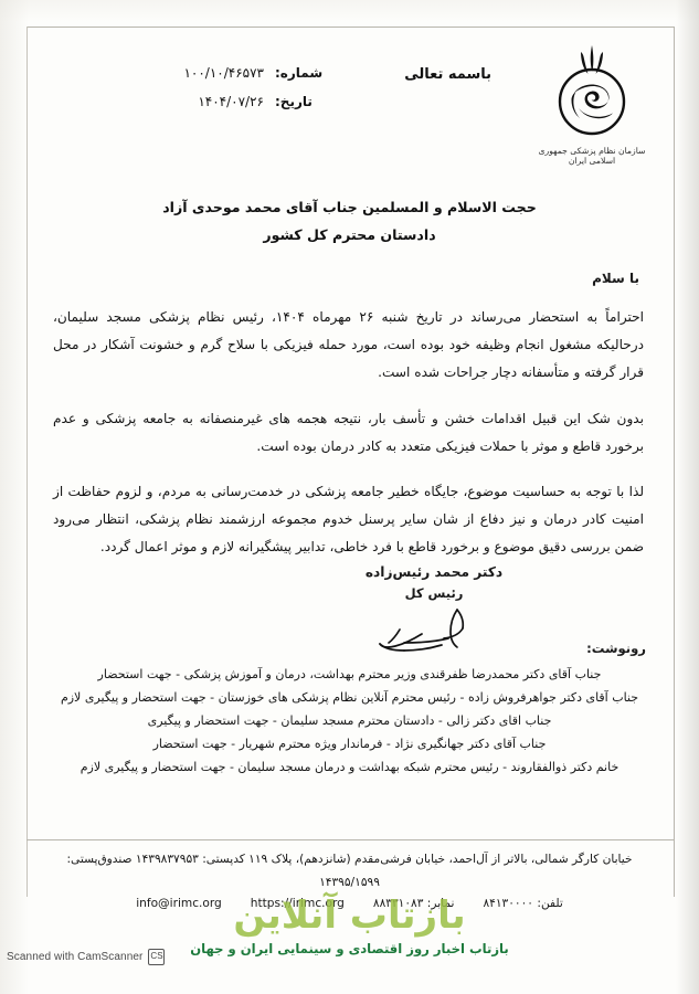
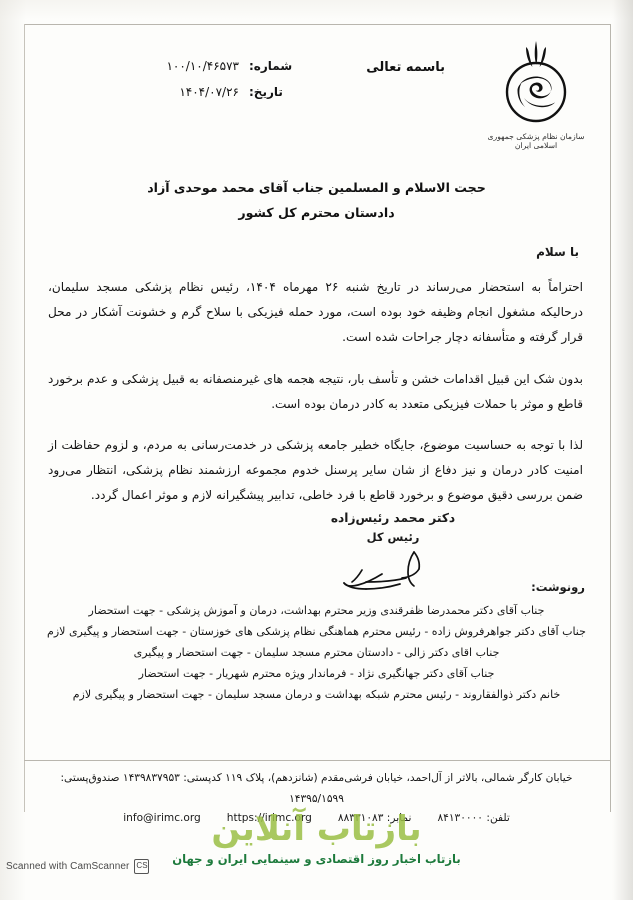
  سازمان نظام پزشکی جمهوری اسلامی ایران
  باسمه تعالی
  شماره:
  ۱۰۰/۱۰/۴۶۵۷۳
  تاریخ:
  ۱۴۰۴/۰۷/۲۶
  حجت الاسلام و المسلمین جناب آقای محمد موحدی آزاد
  دادستان محترم کل کشور
  با سلام
  احتراماً به استحضار می‌رساند در تاریخ شنبه ۲۶ مهرماه ۱۴۰۴، رئیس نظام پزشکی مسجد سلیمان، درحالیکه مشغول انجام وظیفه خود بوده است، مورد حمله فیزیکی با سلاح گرم و خشونت آشکار در محل قرار گرفته و متأسفانه دچار جراحات شده است.
- بدون شک این قبیل اقدامات خشن و تأسف بار، نتیجه هجمه های غیرمنصفانه به جامعه پزشکی و عدم برخورد قاطع و موثر با حملات فیزیکی متعدد به کادر درمان بوده است.
+ بدون شک این قبیل اقدامات خشن و تأسف بار، نتیجه هجمه های غیرمنصفانه به قبیل پزشکی و عدم برخورد قاطع و موثر با حملات فیزیکی متعدد به کادر درمان بوده است.
  لذا با توجه به حساسیت موضوع، جایگاه خطیر جامعه پزشکی در خدمت‌رسانی به مردم، و لزوم حفاظت از امنیت کادر درمان و نیز دفاع از شان سایر پرسنل خدوم مجموعه ارزشمند نظام پزشکی، انتظار می‌رود ضمن بررسی دقیق موضوع و برخورد قاطع با فرد خاطی، تدابیر پیشگیرانه لازم و موثر اعمال گردد.
  دکتر محمد رئیس‌زاده
  رئیس کل
  رونوشت:
  جناب آقای دکتر محمدرضا ظفرقندی وزیر محترم بهداشت، درمان و آموزش پزشکی - جهت استحضار
- جناب آقای دکتر جواهرفروش زاده - رئیس محترم آنلاین نظام پزشکی های خوزستان - جهت استحضار و پیگیری لازم
+ جناب آقای دکتر جواهرفروش زاده - رئیس محترم هماهنگی نظام پزشکی های خوزستان - جهت استحضار و پیگیری لازم
  جناب اقای دکتر زالی - دادستان محترم مسجد سلیمان - جهت استحضار و پیگیری
  جناب آقای دکتر جهانگیری نژاد - فرماندار ویژه محترم شهریار - جهت استحضار
  خانم دکتر ذوالفقاروند - رئیس محترم شبکه بهداشت و درمان مسجد سلیمان - جهت استحضار و پیگیری لازم
  خیابان کارگر شمالی، بالاتر از آل‌احمد، خیابان فرشی‌مقدم (شانزدهم)، پلاک ۱۱۹ کدپستی: ۱۴۳۹۸۳۷۹۵۳ صندوق‌پستی: ۱۴۳۹۵/۱۵۹۹
  تلفن: ۸۴۱۳۰۰۰۰
  نمابر: ۸۸۳۳۱۰۸۳
  https://irimc.org
  info@irimc.org
  بازتاب آنلاین
  بازتاب اخبار روز اقتصادی و سینمایی ایران و جهان
  CS
  Scanned with CamScanner
